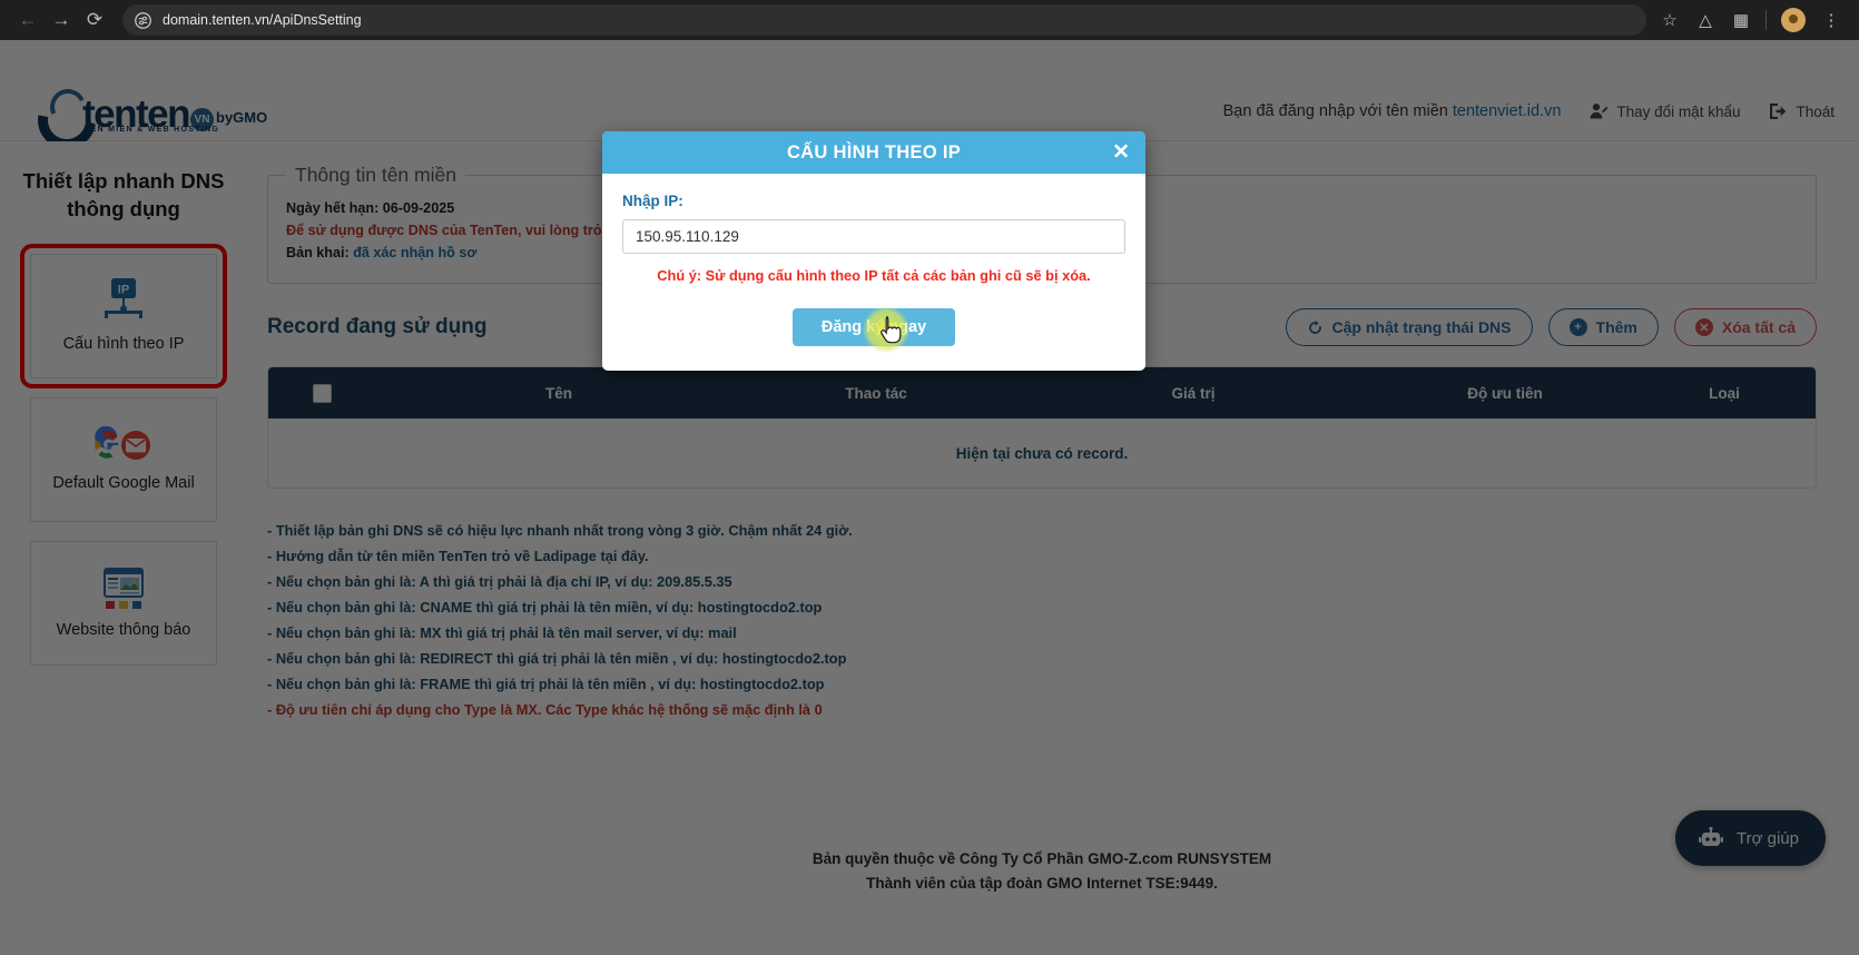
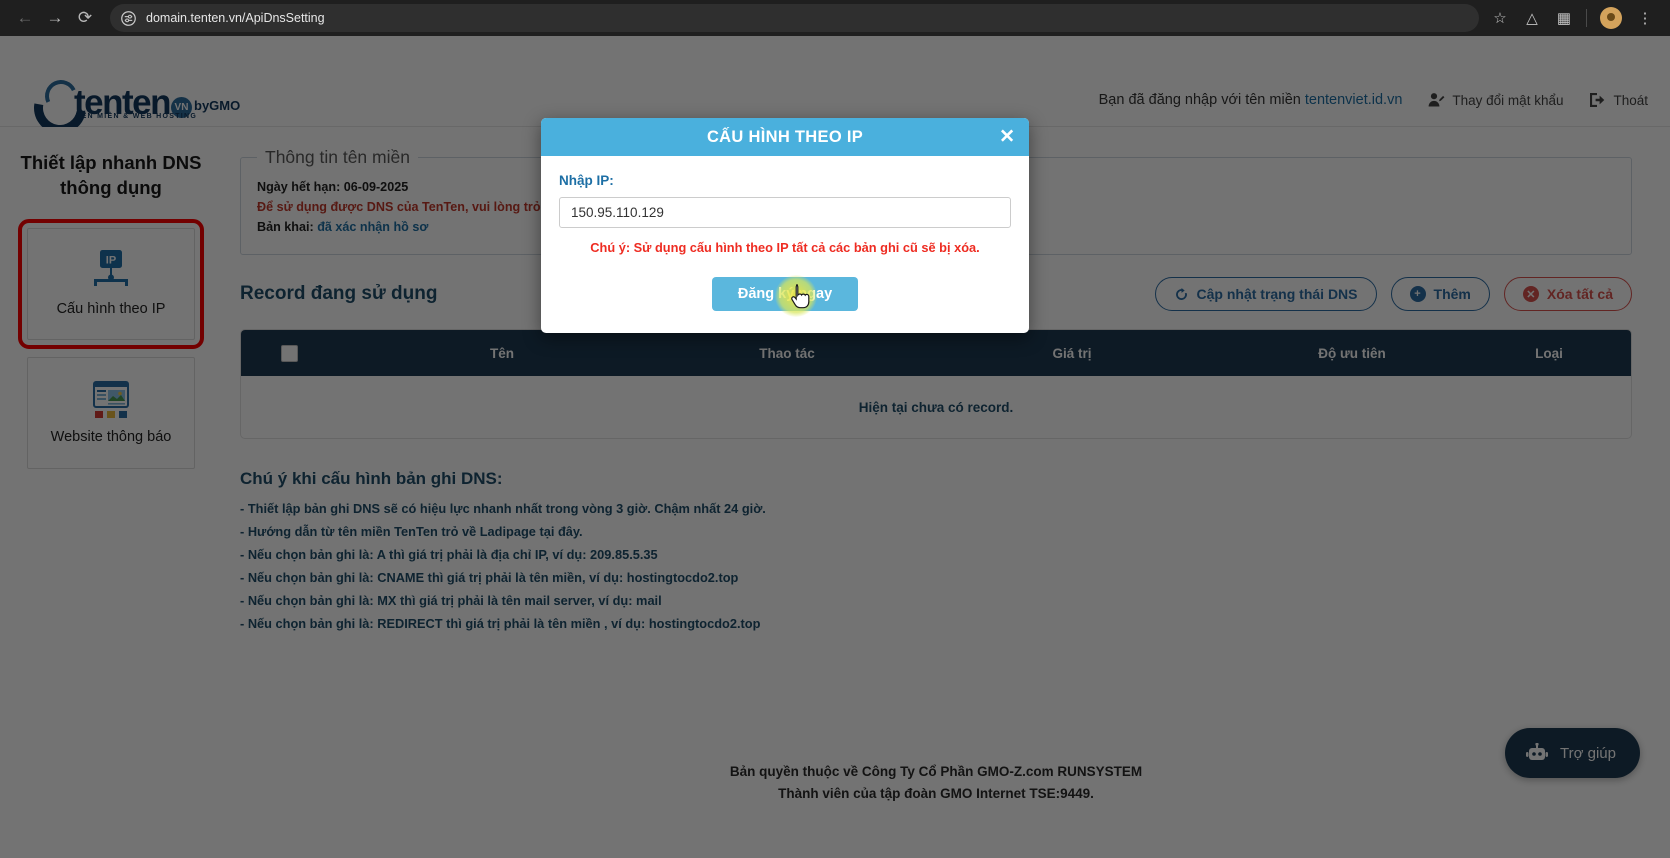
  ←
  →
  ⟳
  domain.tenten.vn/ApiDnsSetting
  ☆
  △
  ▦
  ⋮
  tenten VN byGMO
  Bạn đã đăng nhập với tên miền tentenviet.id.vn
  Thay đổi mật khẩu
  Thoát
  Thiết lập nhanh DNS thông dụng
  IP
  Cấu hình theo IP
- Default Google Mail
  Website thông báo
  Thông tin tên miền
  Ngày hết hạn: 06-09-2025
  Để sử dụng được DNS của TenTen, vui lòng trỏ
  Bản khai: đã xác nhận hồ sơ
  Record đang sử dụng
  Cập nhật trạng thái DNS
  +
  Thêm
  ✕
  Xóa tất cả
  Tên
  Thao tác
  Giá trị
  Độ ưu tiên
  Loại
  Hiện tại chưa có record.
+ Chú ý khi cấu hình bản ghi DNS:
  - Thiết lập bản ghi DNS sẽ có hiệu lực nhanh nhất trong vòng 3 giờ. Chậm nhất 24 giờ.
  - Hướng dẫn từ tên miền TenTen trỏ về Ladipage tại đây.
  - Nếu chọn bản ghi là: A thì giá trị phải là địa chỉ IP, ví dụ: 209.85.5.35
  - Nếu chọn bản ghi là: CNAME thì giá trị phải là tên miền, ví dụ: hostingtocdo2.top
  - Nếu chọn bản ghi là: MX thì giá trị phải là tên mail server, ví dụ: mail
  - Nếu chọn bản ghi là: REDIRECT thì giá trị phải là tên miền , ví dụ: hostingtocdo2.top
- - Nếu chọn bản ghi là: FRAME thì giá trị phải là tên miền , ví dụ: hostingtocdo2.top
- - Độ ưu tiên chỉ áp dụng cho Type là MX. Các Type khác hệ thống sẽ mặc định là 0
  Bản quyền thuộc về Công Ty Cổ Phần GMO-Z.com RUNSYSTEM
  Thành viên của tập đoàn GMO Internet TSE:9449.
  Trợ giúp
  CẤU HÌNH THEO IP
  ✕
  Nhập IP:
  150.95.110.129
  Chú ý: Sử dụng cấu hình theo IP tất cả các bản ghi cũ sẽ bị xóa.
